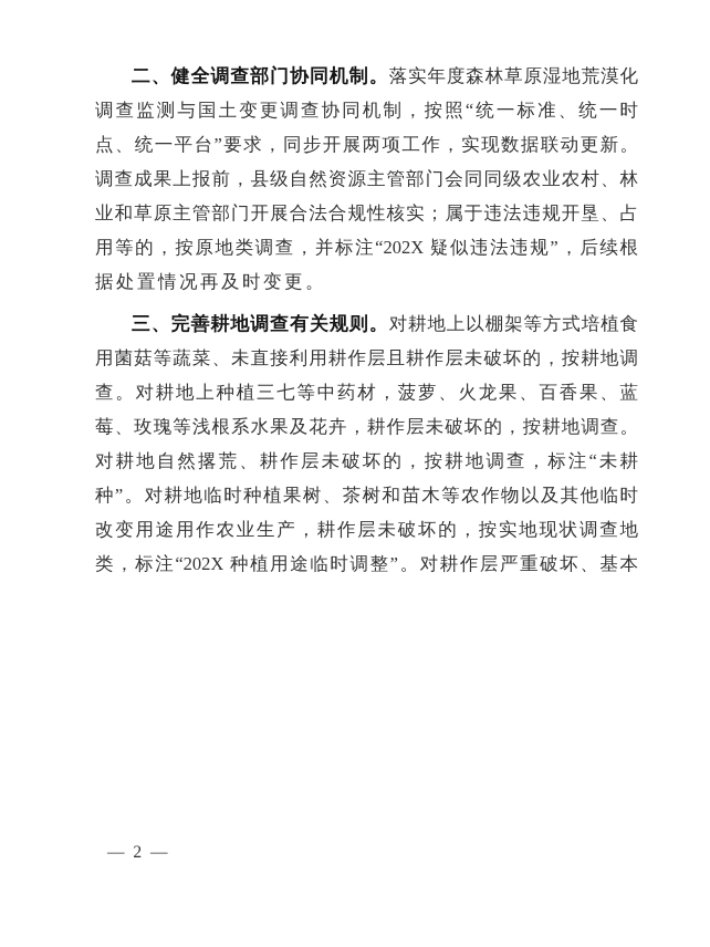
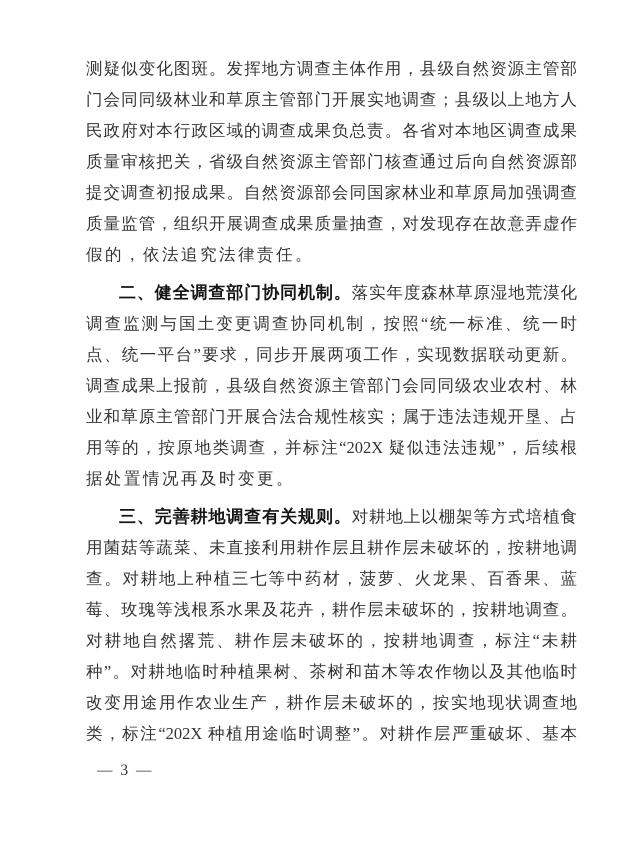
+ 测疑似变化图斑。发挥地方调查主体作用，县级自然资源主管部
+ 门会同同级林业和草原主管部门开展实地调查；县级以上地方人
+ 民政府对本行政区域的调查成果负总责。各省对本地区调查成果
+ 质量审核把关，省级自然资源主管部门核查通过后向自然资源部
+ 提交调查初报成果。自然资源部会同国家林业和草原局加强调查
+ 质量监管，组织开展调查成果质量抽查，对发现存在故意弄虚作
+ 假的，依法追究法律责任。
  二、健全调查部门协同机制。落实年度森林草原湿地荒漠化
  调查监测与国土变更调查协同机制，按照“统一标准、统一时
  点、统一平台”要求，同步开展两项工作，实现数据联动更新。
  调查成果上报前，县级自然资源主管部门会同同级农业农村、林
  业和草原主管部门开展合法合规性核实；属于违法违规开垦、占
  用等的，按原地类调查，并标注“202X 疑似违法违规”，后续根
  据处置情况再及时变更。
  三、完善耕地调查有关规则。对耕地上以棚架等方式培植食
  用菌菇等蔬菜、未直接利用耕作层且耕作层未破坏的，按耕地调
  查。对耕地上种植三七等中药材，菠萝、火龙果、百香果、蓝
  莓、玫瑰等浅根系水果及花卉，耕作层未破坏的，按耕地调查。
  对耕地自然撂荒、耕作层未破坏的，按耕地调查，标注“未耕
  种”。对耕地临时种植果树、茶树和苗木等农作物以及其他临时
  改变用途用作农业生产，耕作层未破坏的，按实地现状调查地
  类，标注“202X 种植用途临时调整”。对耕作层严重破坏、基本
- — 2 —
+ — 3 —
